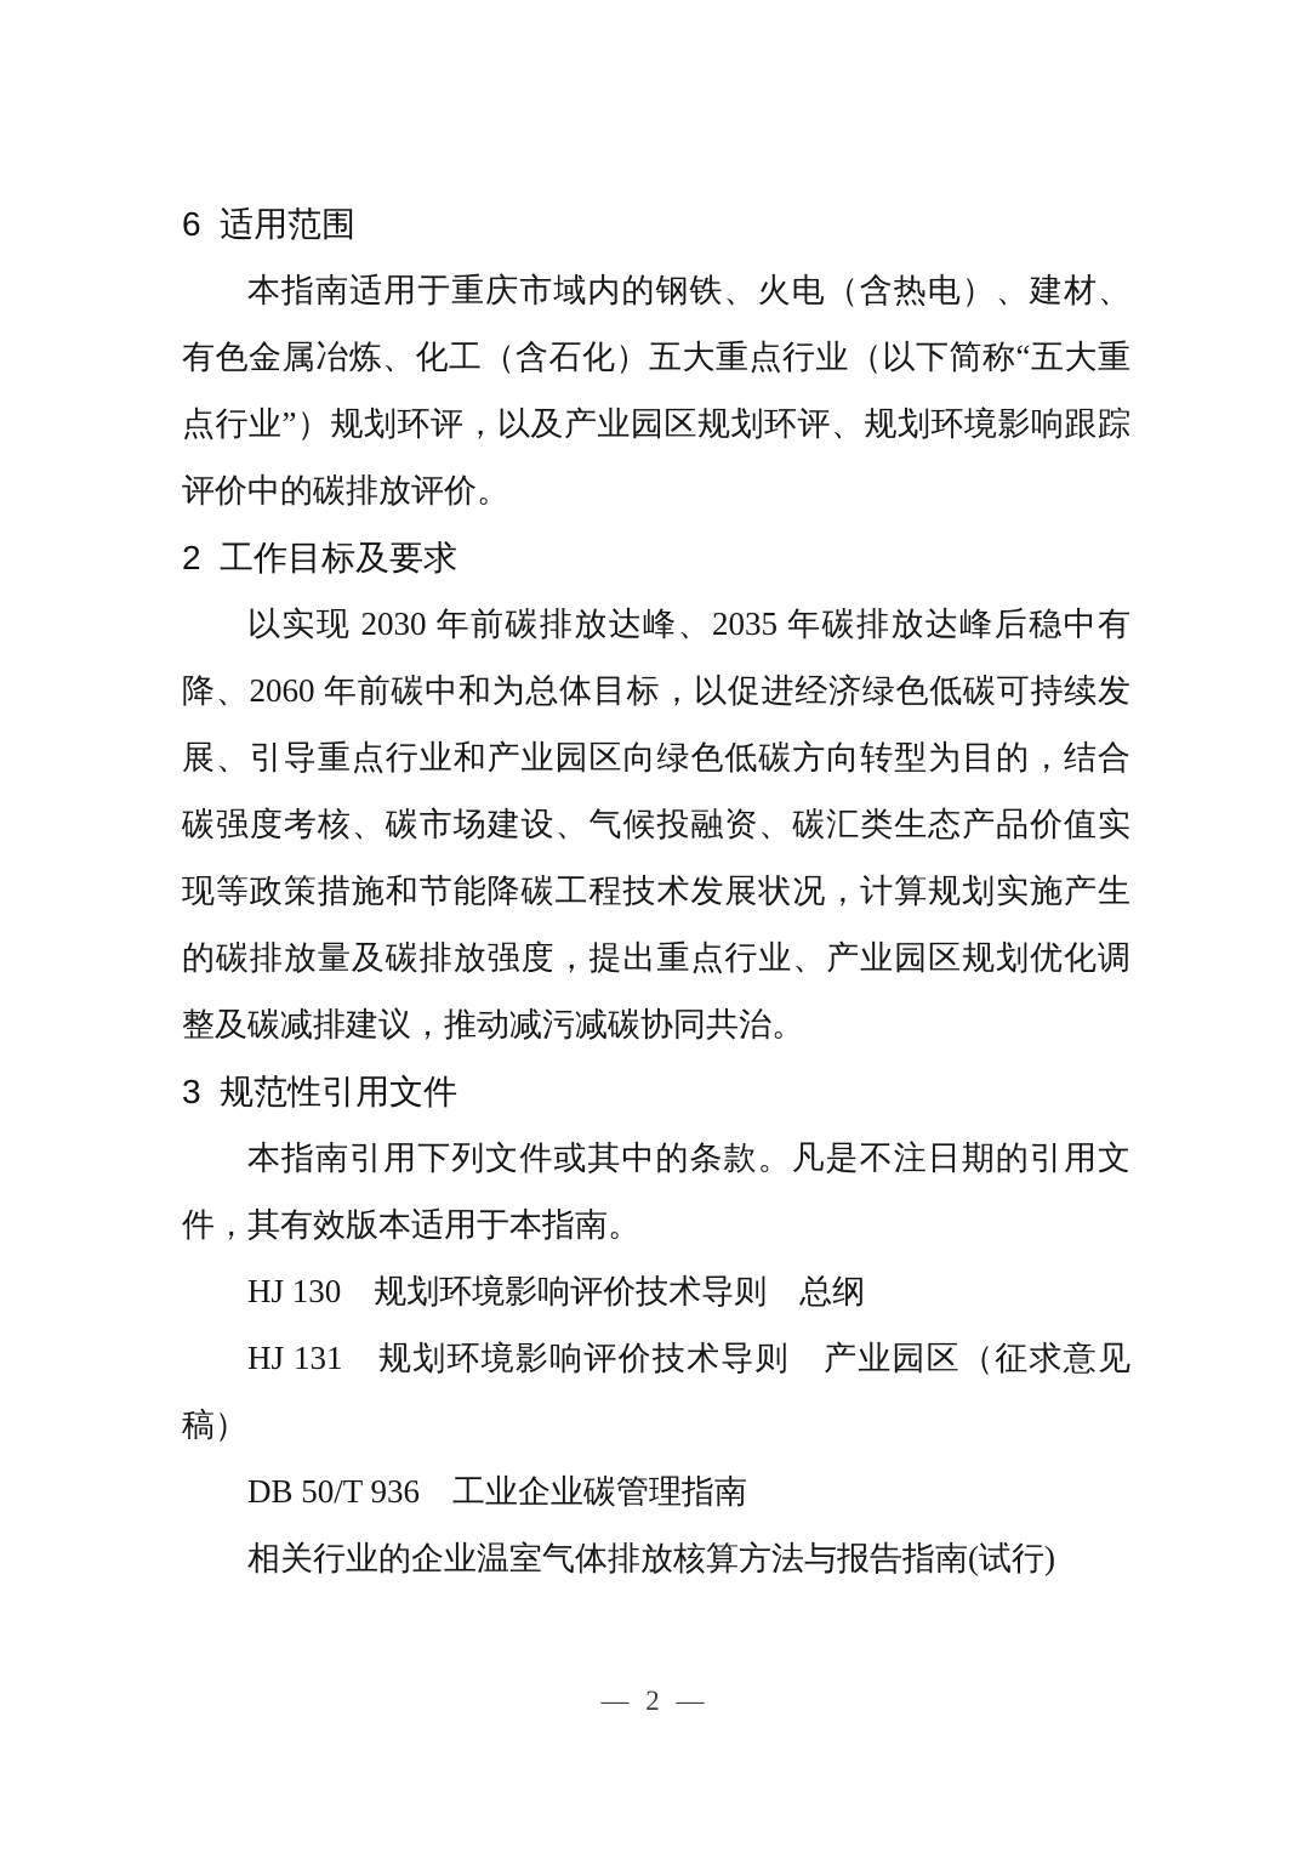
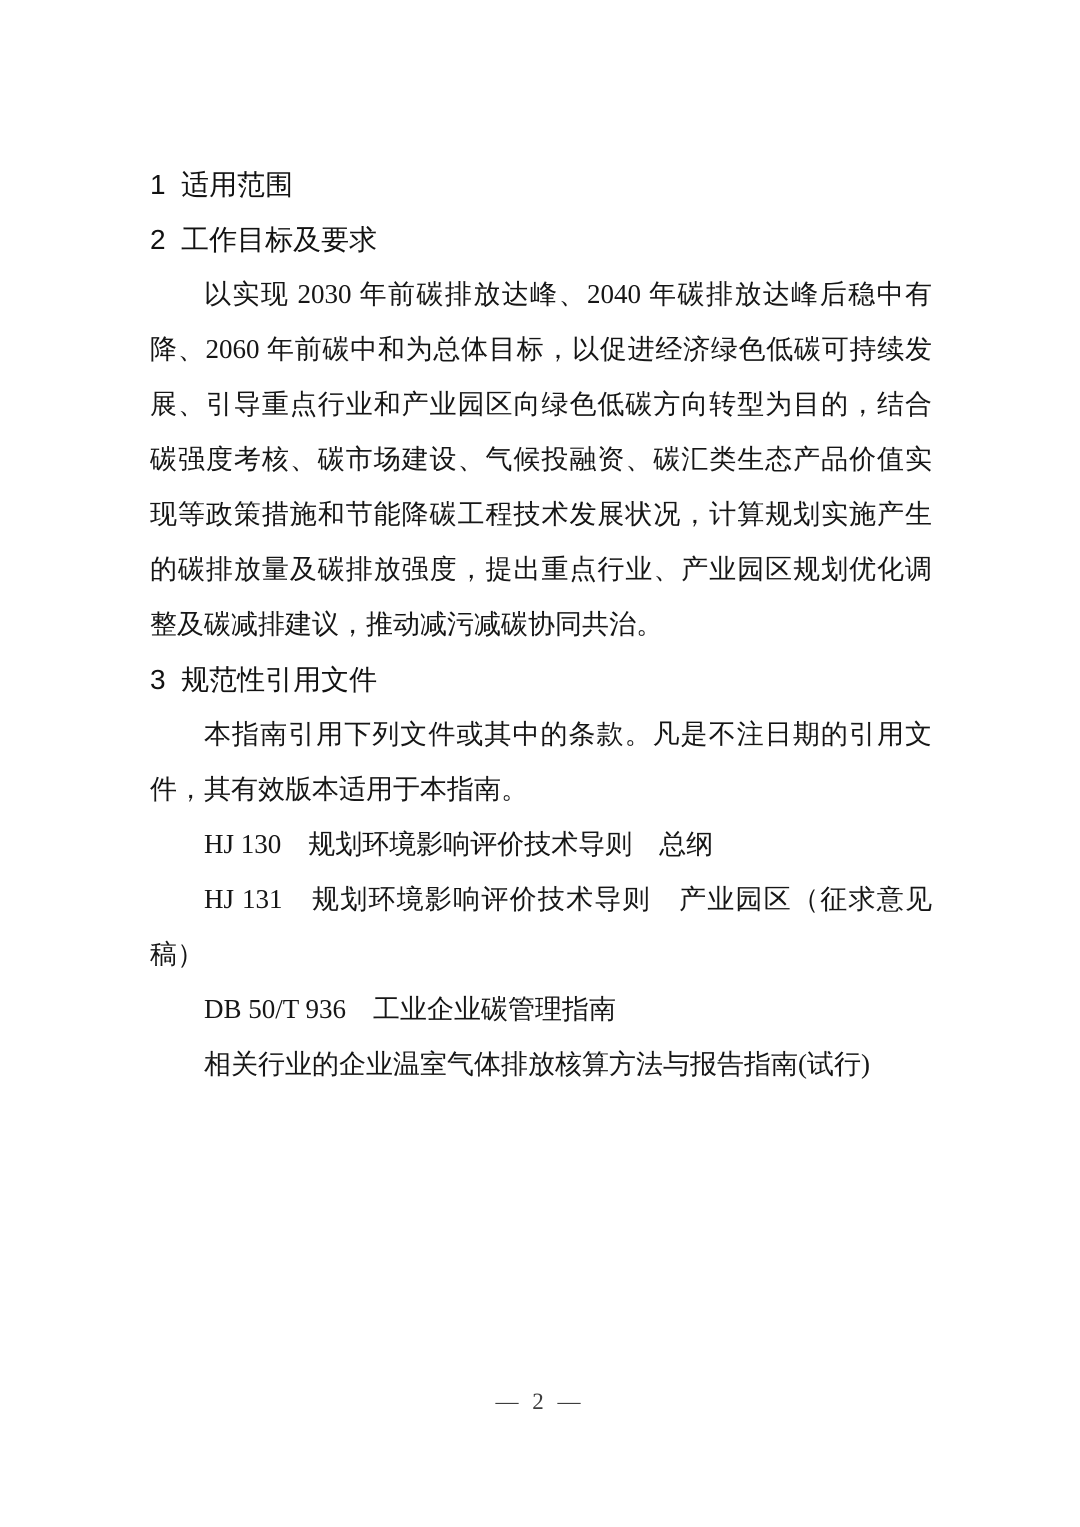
- 6 适用范围
+ 1 适用范围
- 本指南适用于重庆市域内的钢铁、火电（含热电）、建材、有色金属冶炼、化工（含石化）五大重点行业（以下简称“五大重点行业”）规划环评，以及产业园区规划环评、规划环境影响跟踪评价中的碳排放评价。
  2 工作目标及要求
- 以实现 2030 年前碳排放达峰、2035 年碳排放达峰后稳中有降、2060 年前碳中和为总体目标，以促进经济绿色低碳可持续发展、引导重点行业和产业园区向绿色低碳方向转型为目的，结合碳强度考核、碳市场建设、气候投融资、碳汇类生态产品价值实现等政策措施和节能降碳工程技术发展状况，计算规划实施产生的碳排放量及碳排放强度，提出重点行业、产业园区规划优化调整及碳减排建议，推动减污减碳协同共治。
+ 以实现 2030 年前碳排放达峰、2040 年碳排放达峰后稳中有降、2060 年前碳中和为总体目标，以促进经济绿色低碳可持续发展、引导重点行业和产业园区向绿色低碳方向转型为目的，结合碳强度考核、碳市场建设、气候投融资、碳汇类生态产品价值实现等政策措施和节能降碳工程技术发展状况，计算规划实施产生的碳排放量及碳排放强度，提出重点行业、产业园区规划优化调整及碳减排建议，推动减污减碳协同共治。
  3 规范性引用文件
  本指南引用下列文件或其中的条款。凡是不注日期的引用文件，其有效版本适用于本指南。
  HJ 130 规划环境影响评价技术导则 总纲
  HJ 131 规划环境影响评价技术导则 产业园区（征求意见稿）
  DB 50/T 936 工业企业碳管理指南
  相关行业的企业温室气体排放核算方法与报告指南(试行)
  — 2 —
